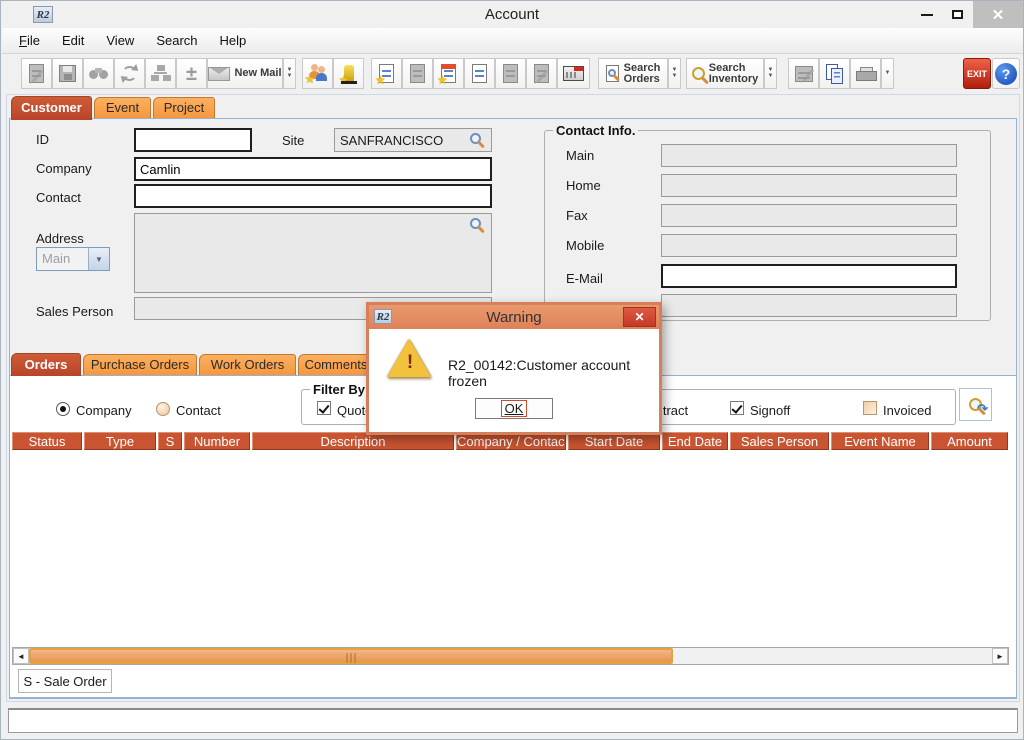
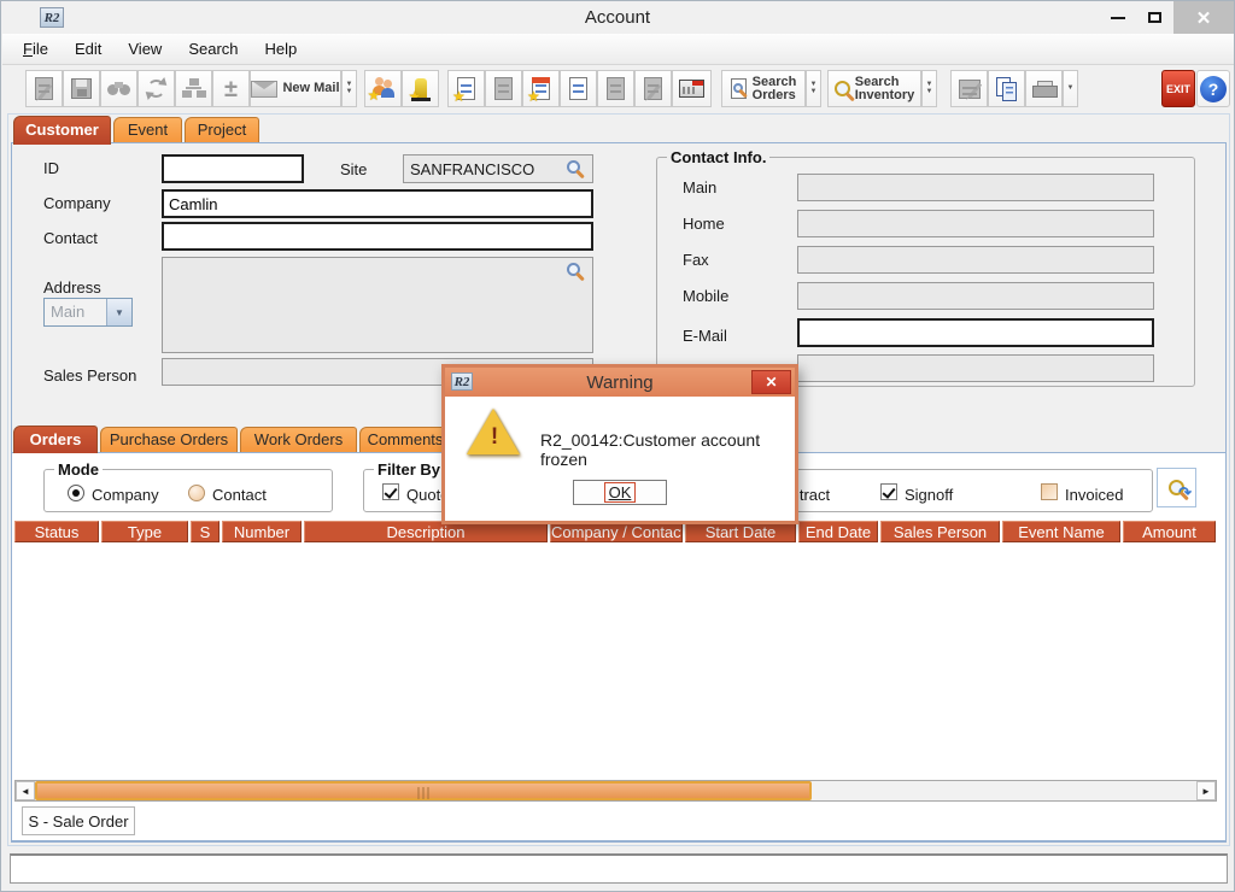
  R2
  Account
  ✕
  File
  Edit
  View
  Search
  Help
  ±
  New Mail
  ★
  ★
  ★
  ★
  Search
  Orders
  Search
  Inventory
  EXIT
  ?
  Customer
  Event
  Project
  ID
  Site
  SANFRANCISCO
  Company
  Camlin
  Contact
  Address
  Main
  ▼
  Sales Person
  Contact Info.
  Main
  Home
  Fax
  Mobile
  E-Mail
  Orders
  Purchase Orders
  Work Orders
  Comments
+ Mode
  Company
  Contact
  Filter By
  Quot
  Signoff
  Invoiced
  ↷
  Status
  Type
  S
  Number
  Description
  Company / Contac
  Start Date
  End Date
  Sales Person
  Event Name
  Amount
  ◄
  ►
  S - Sale Order
  R2
  Warning
  ✕
  !
  R2_00142:Customer account frozen
  OK
